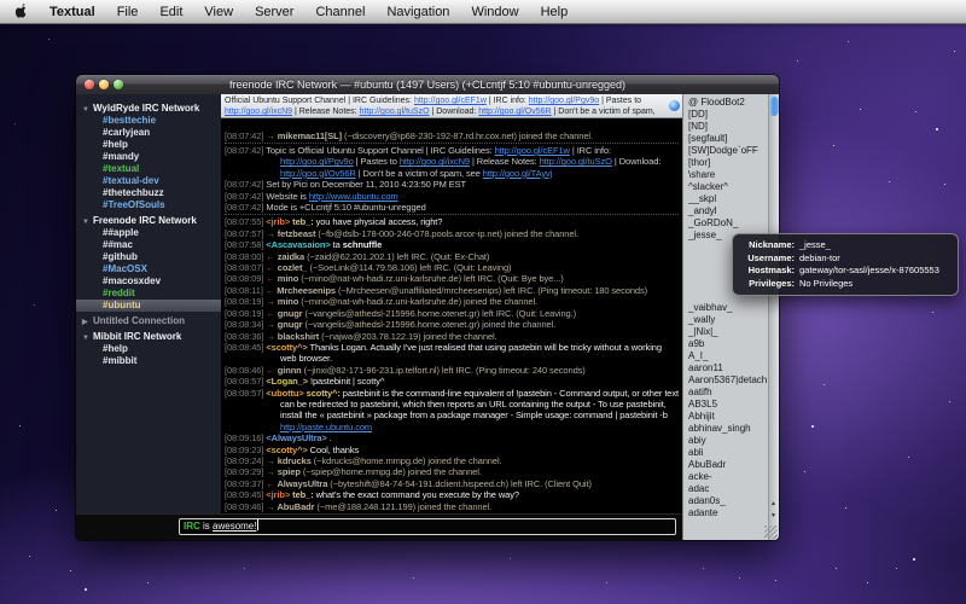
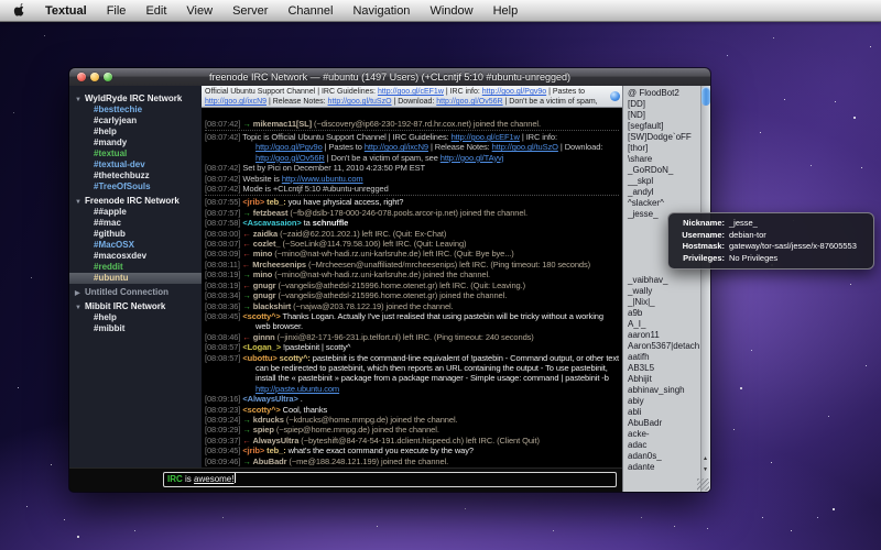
  Textual
  File
  Edit
  View
  Server
  Channel
  Navigation
  Window
  Help
  freenode IRC Network — #ubuntu (1497 Users) (+CLcntjf 5:10 #ubuntu-unregged)
  WyldRyde IRC Network
  #besttechie
  #carlyjean
  #help
  #mandy
  #textual
  #textual-dev
  #thetechbuzz
  #TreeOfSouls
  Freenode IRC Network
  ##apple
  ##mac
  #github
  #MacOSX
  #macosxdev
  #reddit
  #ubuntu
  Untitled Connection
  Mibbit IRC Network
  #help
  #mibbit
  [08:07:42] → mikemac11[SL] (~discovery@ip68-230-192-87.rd.hr.cox.net) joined the channel.
  [08:07:42] Topic is Official Ubuntu Support Channel | IRC Guidelines: http://goo.gl/cEF1w | IRC info: http://goo.gl/Pgv9o | Pastes to http://goo.gl/ixcN9 | Release Notes: http://goo.gl/tuSzO | Download: http://goo.gl/Ov56R | Don't be a victim of spam, see http://goo.gl/TAyvj
  [08:07:42] Set by Pici on December 11, 2010 4:23:50 PM EST
  [08:07:42] Website is http://www.ubuntu.com
  [08:07:42] Mode is +CLcntjf 5:10 #ubuntu-unregged
  [08:07:55] <jrib> teb_: you have physical access, right?
  [08:07:57] → fetzbeast (~fb@dslb-178-000-246-078.pools.arcor-ip.net) joined the channel.
  [08:07:58] <Ascavasaion> ta schnuffle
  [08:08:00] ← zaidka (~zaid@62.201.202.1) left IRC. (Quit: Ex-Chat)
  [08:08:07] ← cozlet_ (~SoeLink@114.79.58.106) left IRC. (Quit: Leaving)
  [08:08:09] ← mino (~mino@nat-wh-hadi.rz.uni-karlsruhe.de) left IRC. (Quit: Bye bye...)
  [08:08:11] ← Mrcheesenips (~Mrcheesen@unaffiliated/mrcheesenips) left IRC. (Ping timeout: 180 seconds)
  [08:08:19] → mino (~mino@nat-wh-hadi.rz.uni-karlsruhe.de) joined the channel.
  [08:08:19] ← gnugr (~vangelis@athedsl-215996.home.otenet.gr) left IRC. (Quit: Leaving.)
  [08:08:34] → gnugr (~vangelis@athedsl-215996.home.otenet.gr) joined the channel.
  [08:08:36] → blackshirt (~najwa@203.78.122.19) joined the channel.
  [08:08:45] <scotty^> Thanks Logan. Actually I've just realised that using pastebin will be tricky without a working web browser.
  [08:08:46] ← ginnn (~jinxi@82-171-96-231.ip.telfort.nl) left IRC. (Ping timeout: 240 seconds)
  [08:08:57] <Logan_> !pastebinit | scotty^
  [08:08:57] <ubottu> scotty^: pastebinit is the command-line equivalent of !pastebin - Command output, or other text can be redirected to pastebinit, which then reports an URL containing the output - To use pastebinit, install the « pastebinit » package from a package manager - Simple usage: command | pastebinit -b http://paste.ubuntu.com
  [08:09:16] <AlwaysUltra> .
  [08:09:23] <scotty^> Cool, thanks
  [08:09:24] → kdrucks (~kdrucks@home.mmpg.de) joined the channel.
  [08:09:29] → spiep (~spiep@home.mmpg.de) joined the channel.
  [08:09:37] ← AlwaysUltra (~byteshift@84-74-54-191.dclient.hispeed.ch) left IRC. (Client Quit)
  [08:09:45] <jrib> teb_: what's the exact command you execute by the way?
  [08:09:46] → AbuBadr (~me@188.248.121.199) joined the channel.
  IRC is awesome!
  @ FloodBot2
  [DD]
  [ND]
  [segfault]
  [SW]Dodge`oFF
  [thor]
  \share
- ^slacker^
+ _GoRDoN_
  __skpl
  _andyl
- _GoRDoN_
+ ^slacker^
  _jesse_
  _vaibhav_
  _wally
  _|Nix|_
  a9b
  A_I_
  aaron11
  Aaron5367|detach
  aatifh
  AB3L5
  Abhijit
  abhinav_singh
  abiy
  abli
  AbuBadr
  acke-
  adac
  adan0s_
  adante
  Nickname:
  _jesse_
  Username:
  debian-tor
  Hostmask:
  gateway/tor-sasl/jesse/x-87605553
  Privileges:
  No Privileges
